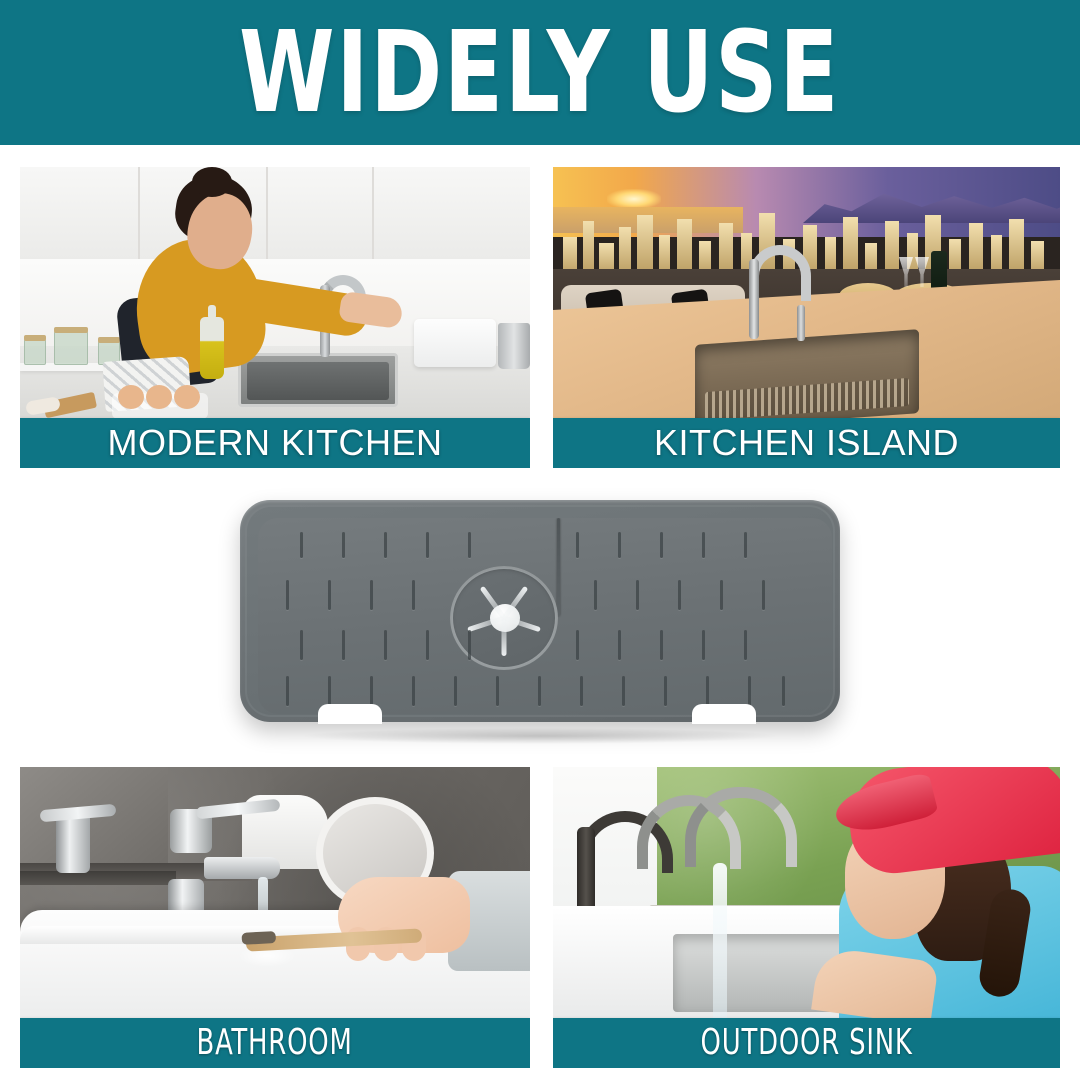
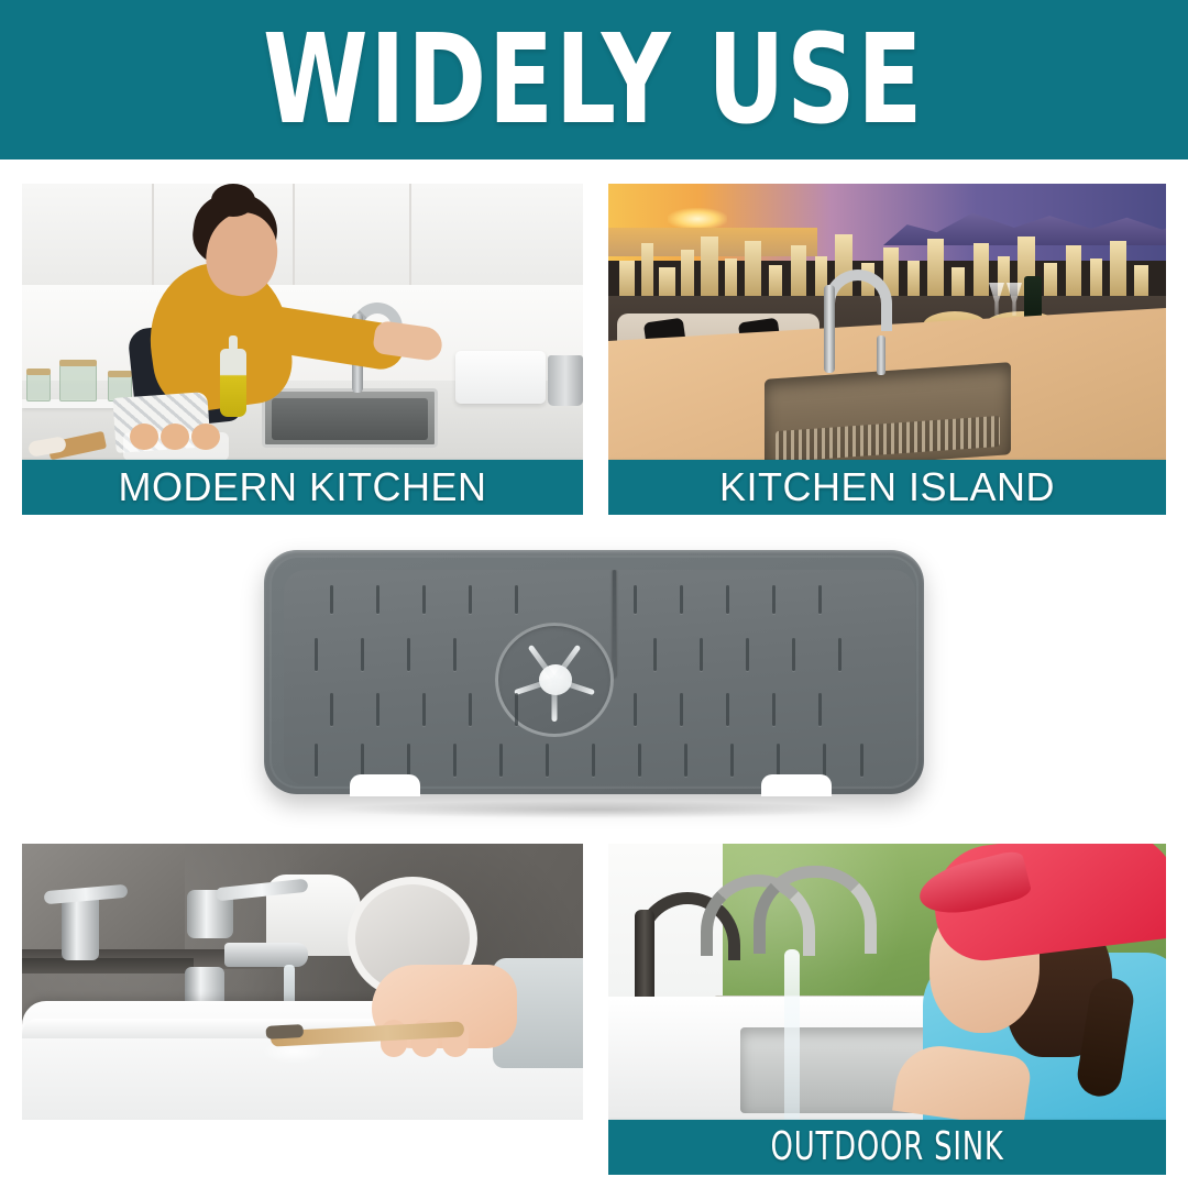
  WIDELY USE
  MODERN KITCHEN
  KITCHEN ISLAND
- BATHROOM
  OUTDOOR SINK
